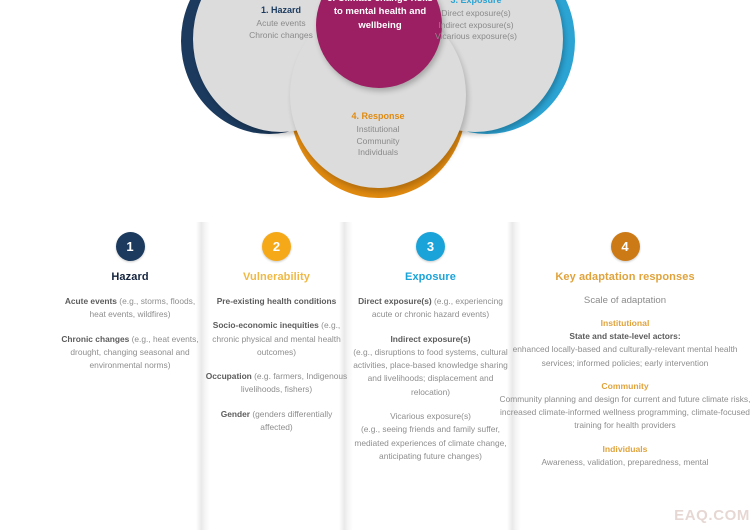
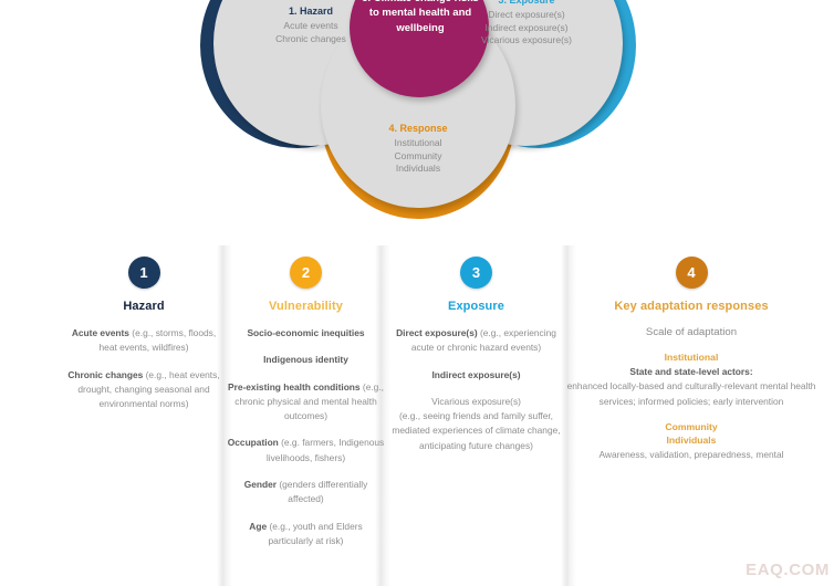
  1. Hazard
  Acute events
  Chronic changes
  3. Exposure
  Direct exposure(s)
  Indirect exposure(s)
  Vicarious exposure(s)
  4. Response
  Institutional
  Community
  Individuals
  1
  Hazard
  Acute events (e.g., storms, floods, heat events, wildfires)
  Chronic changes (e.g., heat events, drought, changing seasonal and environmental norms)
  2
  Vulnerability
- Pre-existing health conditions
+ Socio-economic inequities
+ Indigenous identity
- Socio-economic inequities (e.g., chronic physical and mental health outcomes)
+ Pre-existing health conditions (e.g., chronic physical and mental health outcomes)
  Occupation (e.g. farmers, Indigenous livelihoods, fishers)
  Gender (genders differentially affected)
+ Age (e.g., youth and Elders particularly at risk)
  3
  Exposure
  Direct exposure(s) (e.g., experiencing acute or chronic hazard events)
  Indirect exposure(s)
- (e.g., disruptions to food systems, cultural activities, place-based knowledge sharing and livelihoods; displacement and relocation)
  Vicarious exposure(s)
  (e.g., seeing friends and family suffer, mediated experiences of climate change, anticipating future changes)
  4
  Key adaptation responses
  Scale of adaptation
  Institutional
  State and state-level actors:
  enhanced locally-based and culturally-relevant mental health services; informed policies; early intervention
  Community
- Community planning and design for current and future climate risks, increased climate-informed wellness programming, climate-focused training for health providers
  Individuals
  Awareness, validation, preparedness, mental
  EAQ.COM
